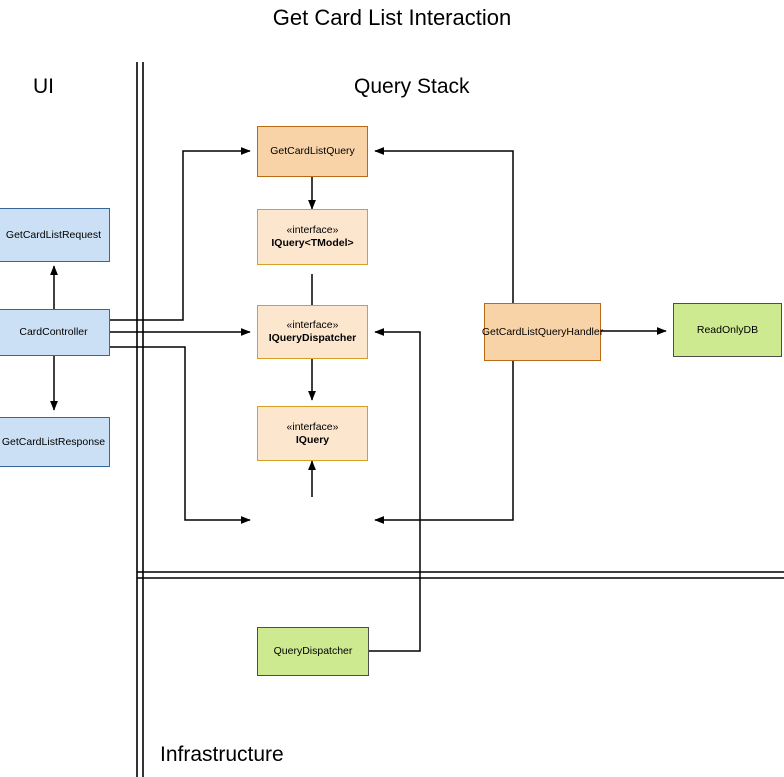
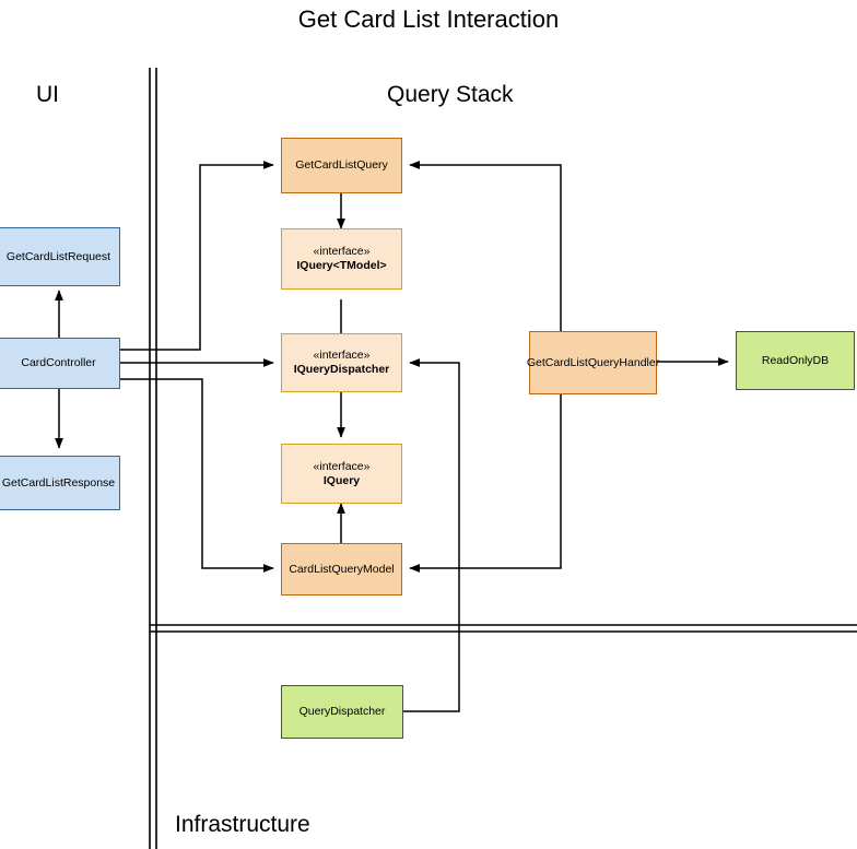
  Get Card List Interaction
  UI
  Query Stack
  Infrastructure
  GetCardListRequest
  CardController
  GetCardListResponse
  GetCardListQuery
  «interface»
  IQuery<TModel>
  «interface»
  IQueryDispatcher
  «interface»
  IQuery
+ CardListQueryModel
  GetCardListQueryHandler
  ReadOnlyDB
  QueryDispatcher
